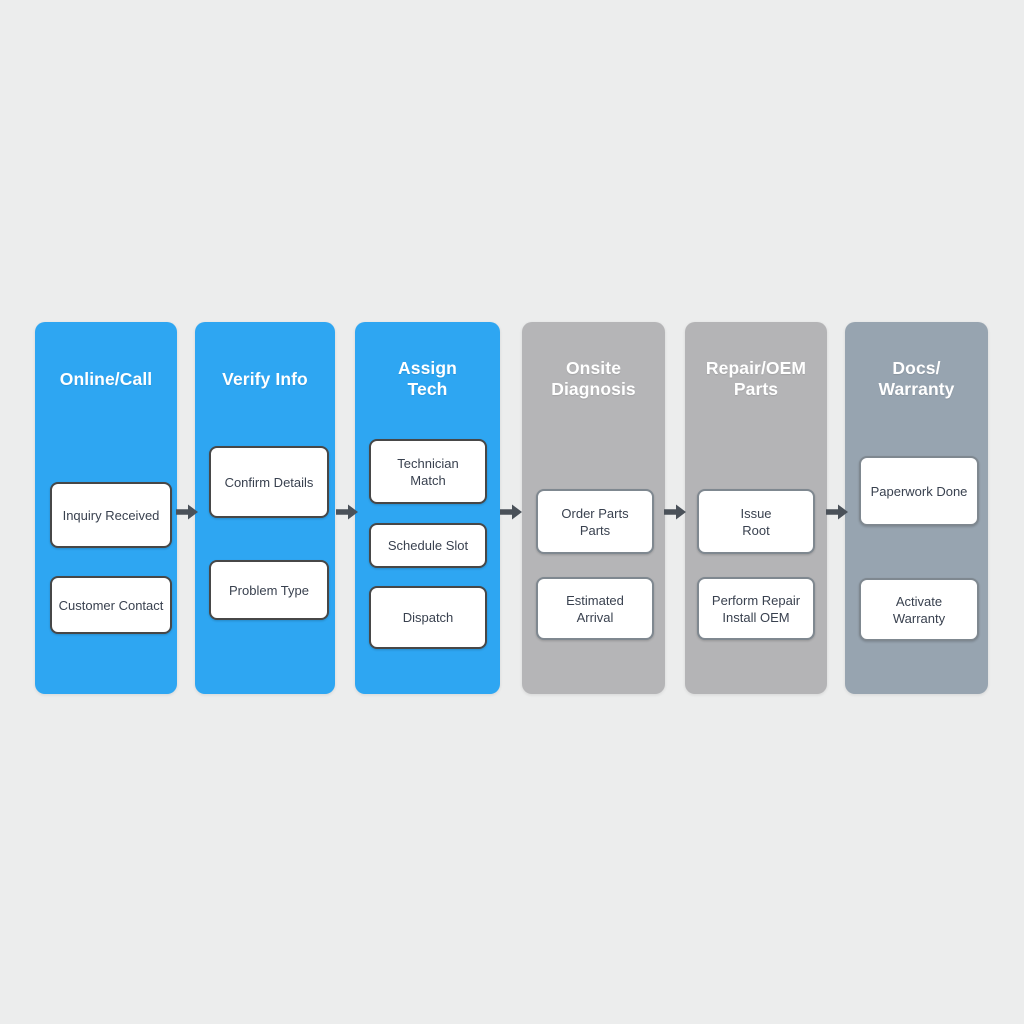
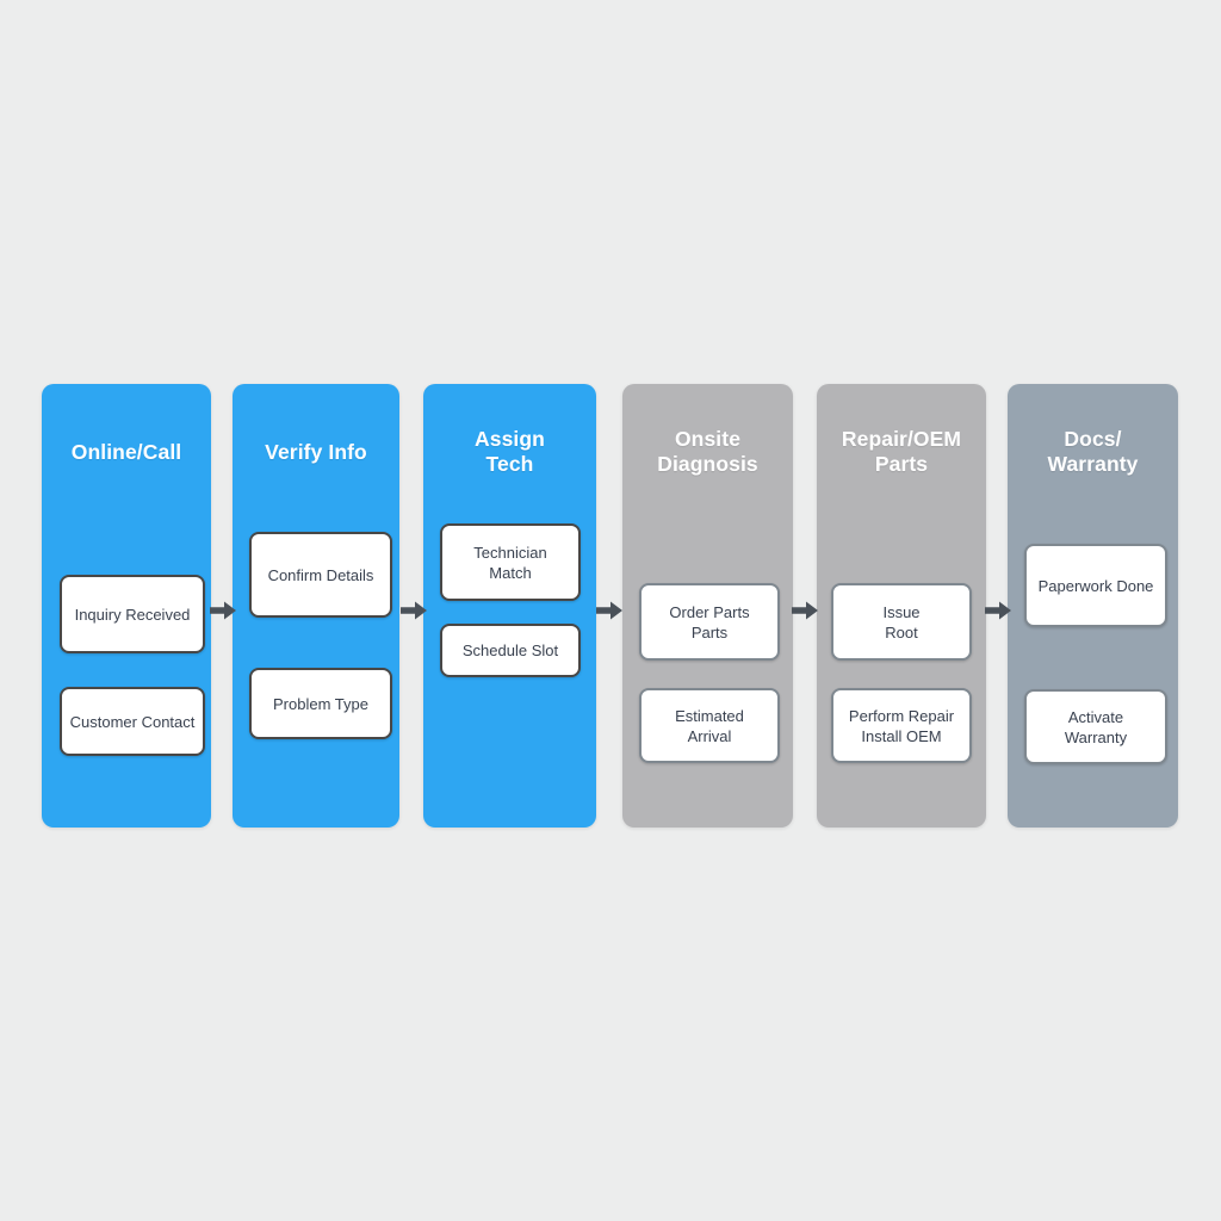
  Online/Call
  Inquiry Received
  Customer Contact
  Verify Info
  Confirm Details
  Problem Type
  Assign
  Tech
  Technician
  Match
  Schedule Slot
- Dispatch
  Onsite
  Diagnosis
  Order Parts
  Parts
  Estimated
  Arrival
  Repair/OEM
  Parts
  Issue
  Root
  Perform Repair
  Install OEM
  Docs/
  Warranty
  Paperwork Done
  Activate
  Warranty
